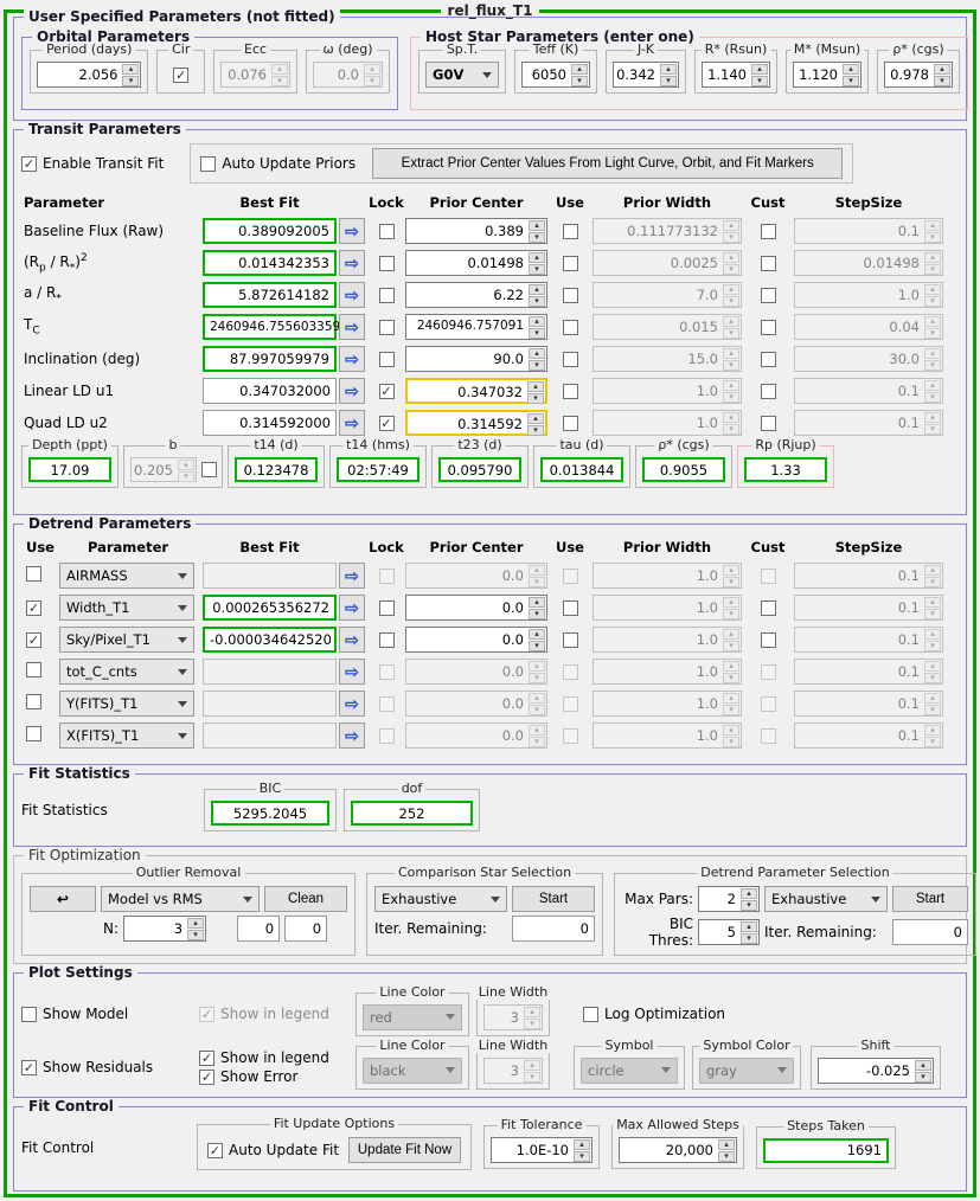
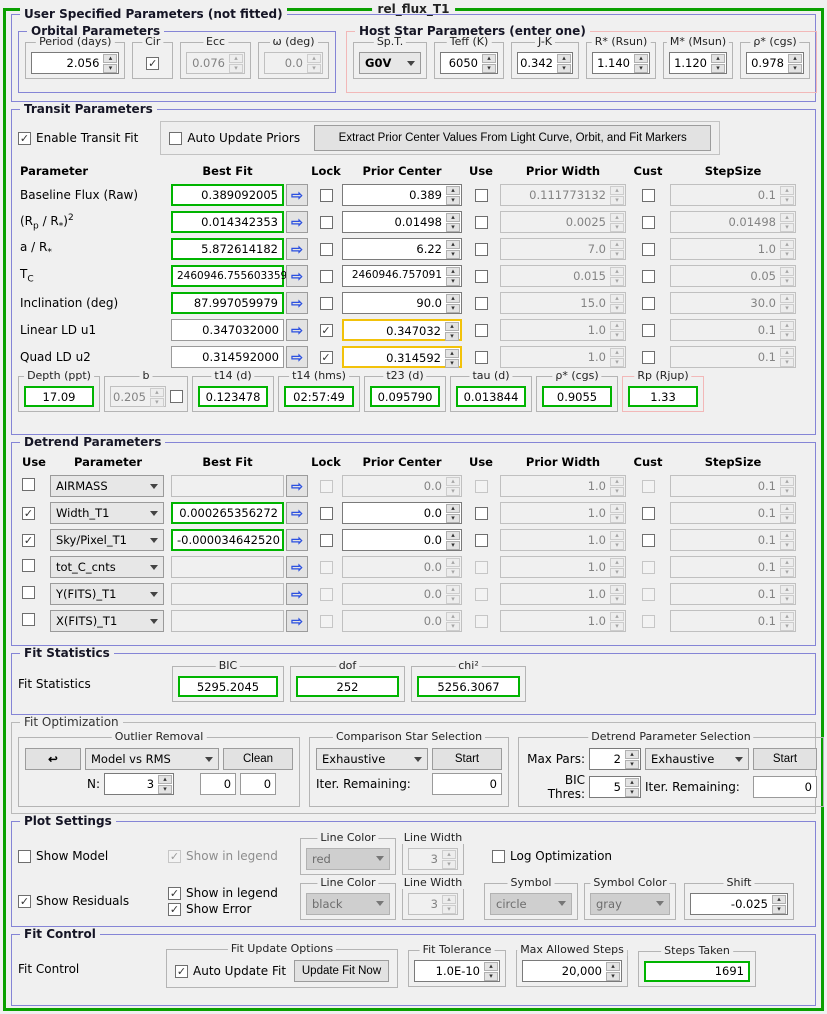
  rel_flux_T1
  User Specified Parameters (not fitted)
  Orbital Parameters
  Period (days)
  2.056
  Cir
  Ecc
  0.076
  ω (deg)
  0.0
  Host Star Parameters (enter one)
  Sp.T.
  G0V
  Teff (K)
  6050
  J-K
  0.342
  R* (Rsun)
  1.140
  M* (Msun)
  1.120
  ρ* (cgs)
  0.978
  Transit Parameters
  Enable Transit Fit
  Auto Update Priors
  Extract Prior Center Values From Light Curve, Orbit, and Fit Markers
  Parameter
  Best Fit
  Lock
  Prior Center
  Use
  Prior Width
  Cust
  StepSize
  Baseline Flux (Raw)
  0.389092005
  ⇨
  0.389
  0.111773132
  0.1
  (Rp / R*)2
  0.014342353
  ⇨
  0.01498
  0.0025
  0.01498
  a / R*
  5.872614182
  ⇨
  6.22
  7.0
  1.0
  TC
  2460946.755603359
  ⇨
  2460946.757091
  0.015
- 0.04
+ 0.05
  Inclination (deg)
  87.997059979
  ⇨
  90.0
  15.0
  30.0
  Linear LD u1
  0.347032000
  ⇨
  0.347032
  1.0
  0.1
  Quad LD u2
  0.314592000
  ⇨
  0.314592
  1.0
  0.1
  Depth (ppt)
  17.09
  b
  0.205
  t14 (d)
  0.123478
  t14 (hms)
  02:57:49
  t23 (d)
  0.095790
  tau (d)
  0.013844
  ρ* (cgs)
  0.9055
  Rp (Rjup)
  1.33
  Detrend Parameters
  Use
  Parameter
  Best Fit
  Lock
  Prior Center
  Use
  Prior Width
  Cust
  StepSize
  AIRMASS
  ⇨
  0.0
  1.0
  0.1
  Width_T1
  0.000265356272
  ⇨
  0.0
  1.0
  0.1
  Sky/Pixel_T1
  -0.000034642520
  ⇨
  0.0
  1.0
  0.1
  tot_C_cnts
  ⇨
  0.0
  1.0
  0.1
  Y(FITS)_T1
  ⇨
  0.0
  1.0
  0.1
  X(FITS)_T1
  ⇨
  0.0
  1.0
  0.1
  Fit Statistics
  Fit Statistics
  BIC
  5295.2045
  dof
  252
+ chi²
+ 5256.3067
  Fit Optimization
  Outlier Removal
  ↩
  Model vs RMS
  Clean
  N:
  3
  0
  0
  Comparison Star Selection
  Exhaustive
  Start
  Iter. Remaining:
  0
  Detrend Parameter Selection
  Max Pars:
  2
  Exhaustive
  Start
  BIC Thres:
  5
  Iter. Remaining:
  0
  Plot Settings
  Show Model
  Show in legend
  Line Color
  red
  Line Width
  3
  Log Optimization
  Show Residuals
  Show in legend
  Show Error
  Line Color
  black
  Line Width
  3
  Symbol
  circle
  Symbol Color
  gray
  Shift
  -0.025
  Fit Control
  Fit Control
  Fit Update Options
  Auto Update Fit
  Update Fit Now
  Fit Tolerance
  1.0E-10
  Max Allowed Steps
  20,000
  Steps Taken
  1691
